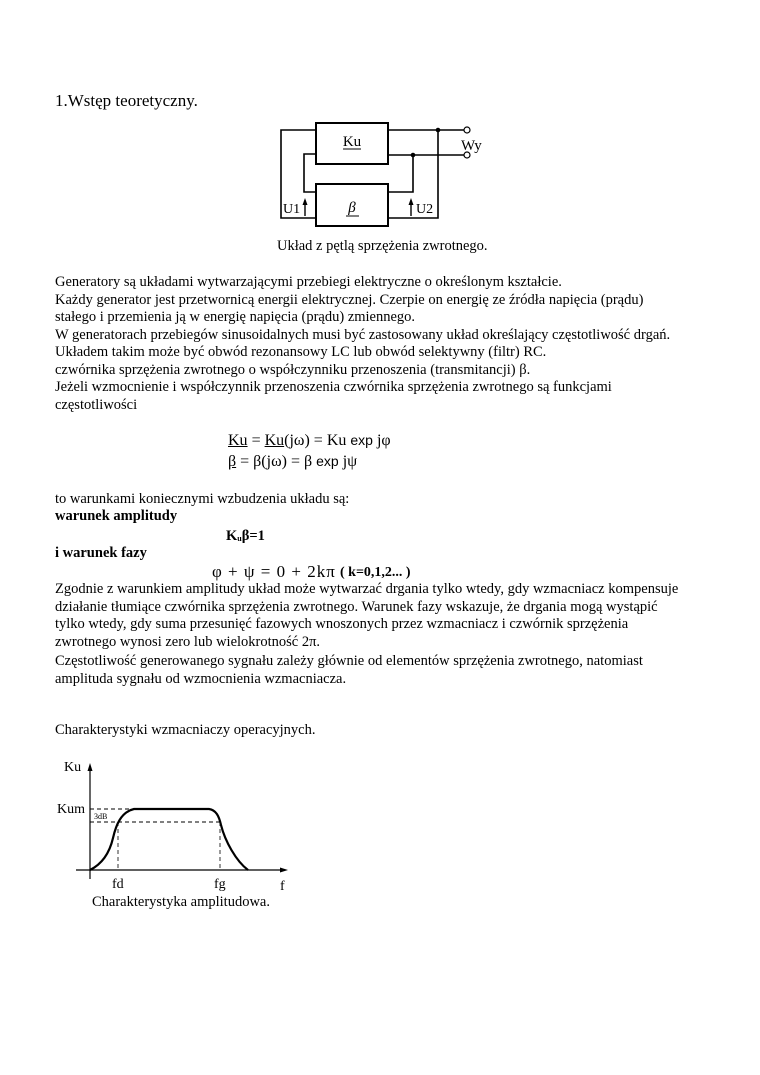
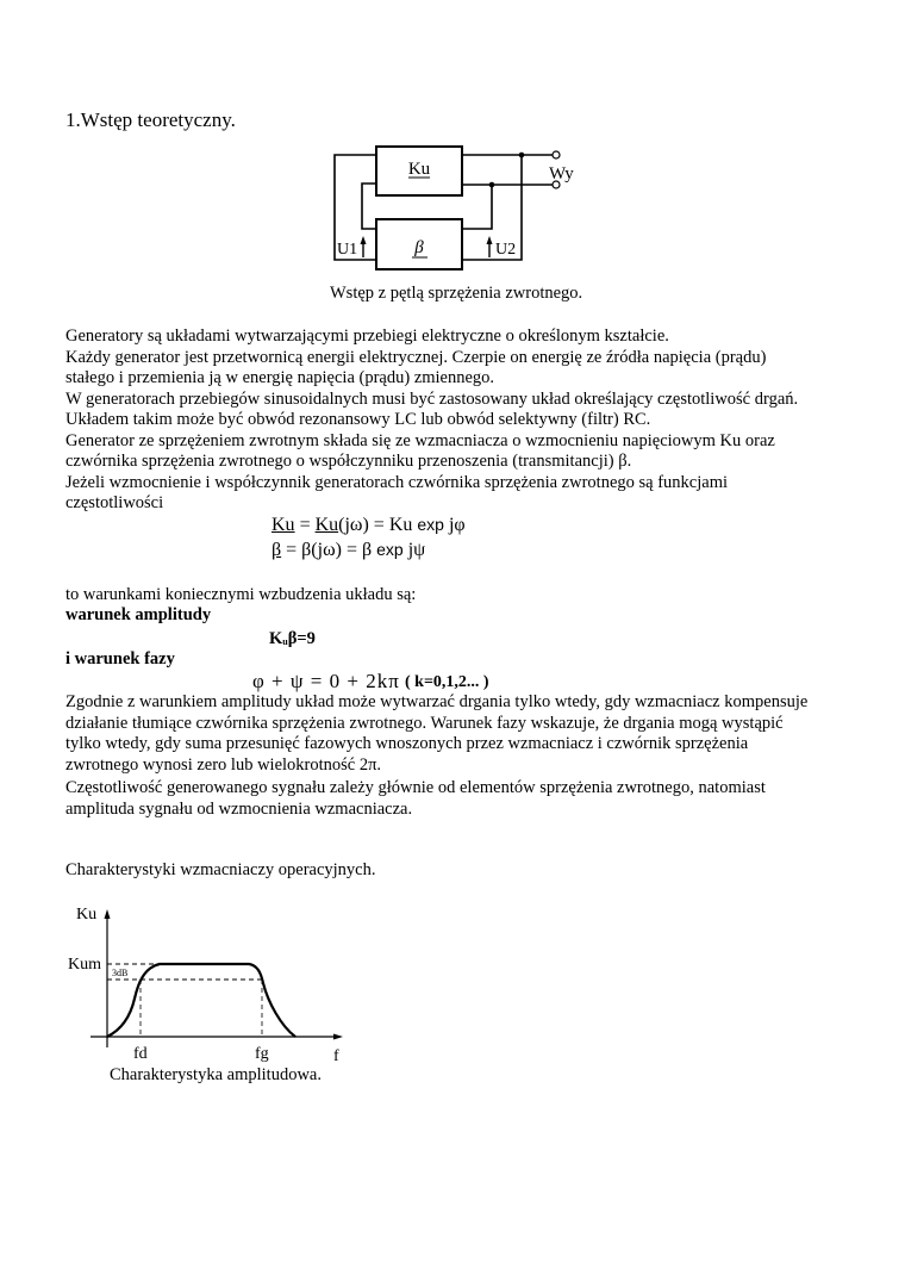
  1.Wstęp teoretyczny.
  Ku
  β
  Wy
  U1
  U2
- Układ z pętlą sprzężenia zwrotnego.
+ Wstęp z pętlą sprzężenia zwrotnego.
  Generatory są układami wytwarzającymi przebiegi elektryczne o określonym kształcie.
  Każdy generator jest przetwornicą energii elektrycznej. Czerpie on energię ze źródła napięcia (prądu)
  stałego i przemienia ją w energię napięcia (prądu) zmiennego.
  W generatorach przebiegów sinusoidalnych musi być zastosowany układ określający częstotliwość drgań.
  Układem takim może być obwód rezonansowy LC lub obwód selektywny (filtr) RC.
+ Generator ze sprzężeniem zwrotnym składa się ze wzmacniacza o wzmocnieniu napięciowym Ku oraz
  czwórnika sprzężenia zwrotnego o współczynniku przenoszenia (transmitancji) β.
- Jeżeli wzmocnienie i współczynnik przenoszenia czwórnika sprzężenia zwrotnego są funkcjami
+ Jeżeli wzmocnienie i współczynnik generatorach czwórnika sprzężenia zwrotnego są funkcjami
  częstotliwości
  Ku = Ku(jω) = Ku exp jφ
  β = β(jω) = β exp jψ
  to warunkami koniecznymi wzbudzenia układu są:
  warunek amplitudy
- Kuβ=1
+ Kuβ=9
  i warunek fazy
  φ + ψ = 0 + 2kπ
  ( k=0,1,2... )
  Zgodnie z warunkiem amplitudy układ może wytwarzać drgania tylko wtedy, gdy wzmacniacz kompensuje
  działanie tłumiące czwórnika sprzężenia zwrotnego. Warunek fazy wskazuje, że drgania mogą wystąpić
  tylko wtedy, gdy suma przesunięć fazowych wnoszonych przez wzmacniacz i czwórnik sprzężenia
  zwrotnego wynosi zero lub wielokrotność 2π.
  Częstotliwość generowanego sygnału zależy głównie od elementów sprzężenia zwrotnego, natomiast
  amplituda sygnału od wzmocnienia wzmacniacza.
  Charakterystyki wzmacniaczy operacyjnych.
  Ku
  Kum
  3dB
  fd
  fg
  f
  Charakterystyka amplitudowa.
